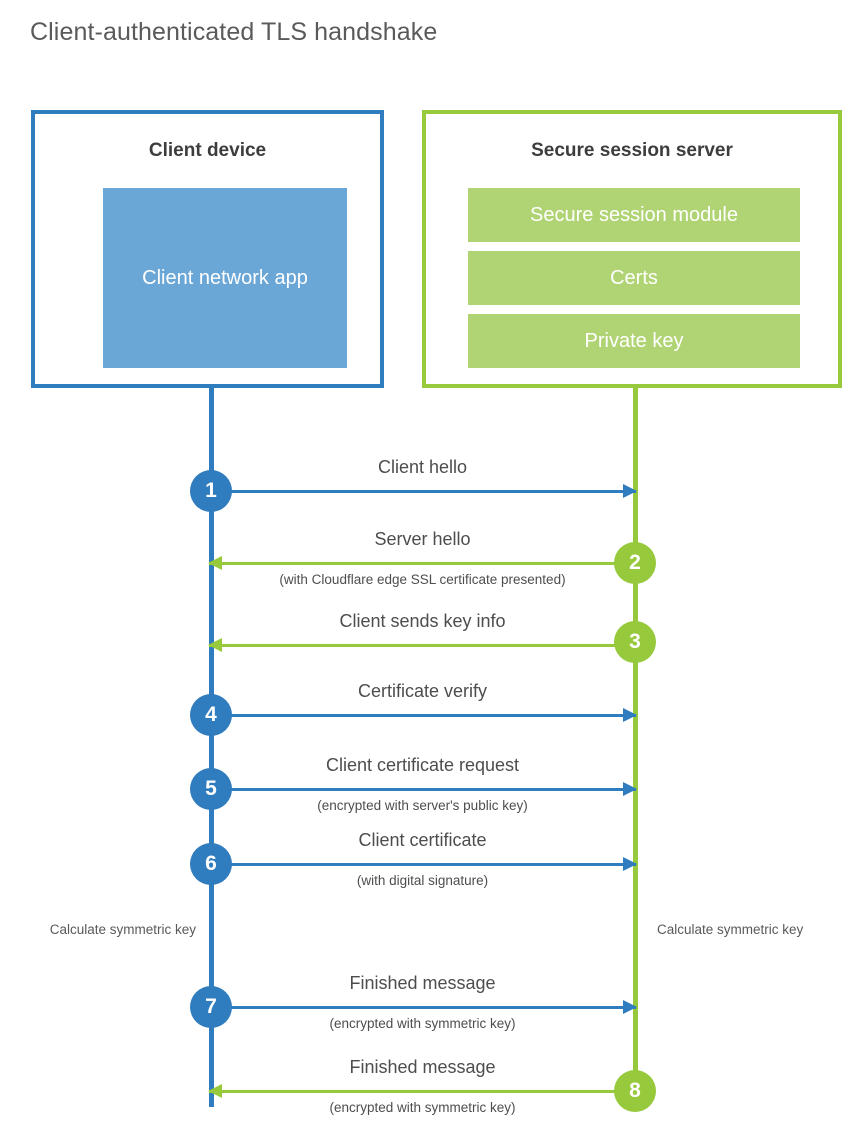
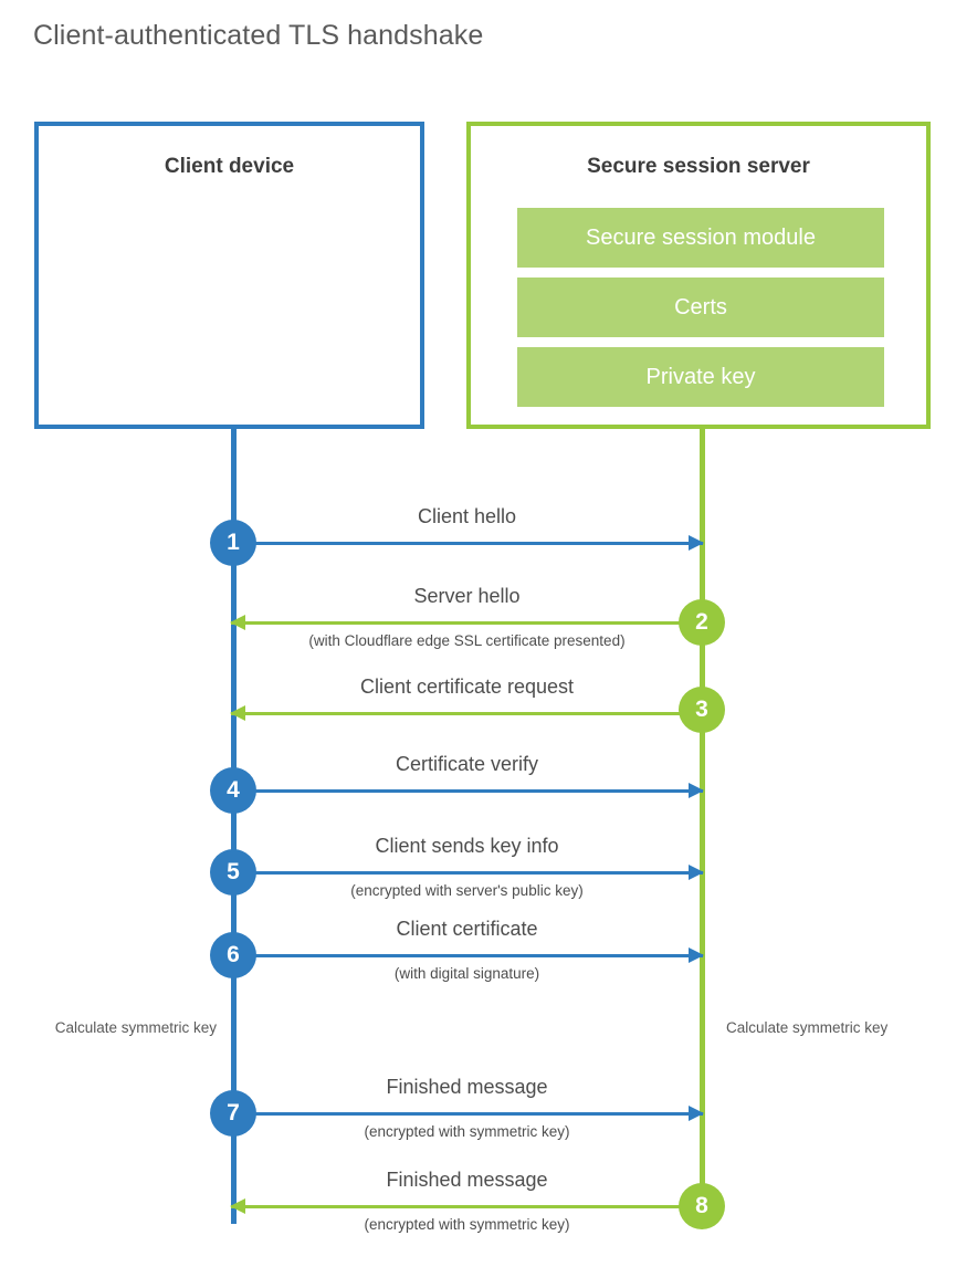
  Client-authenticated TLS handshake
  Client device
- Client network app
  Secure session server
  Secure session module
  Certs
  Private key
  Client hello
  1
  Server hello
  (with Cloudflare edge SSL certificate presented)
  2
- Client sends key info
+ Client certificate request
  3
  Certificate verify
  4
- Client certificate request
+ Client sends key info
  (encrypted with server's public key)
  5
  Client certificate
  (with digital signature)
  6
  Finished message
  (encrypted with symmetric key)
  7
  Finished message
  (encrypted with symmetric key)
  8
  Calculate symmetric key
  Calculate symmetric key
